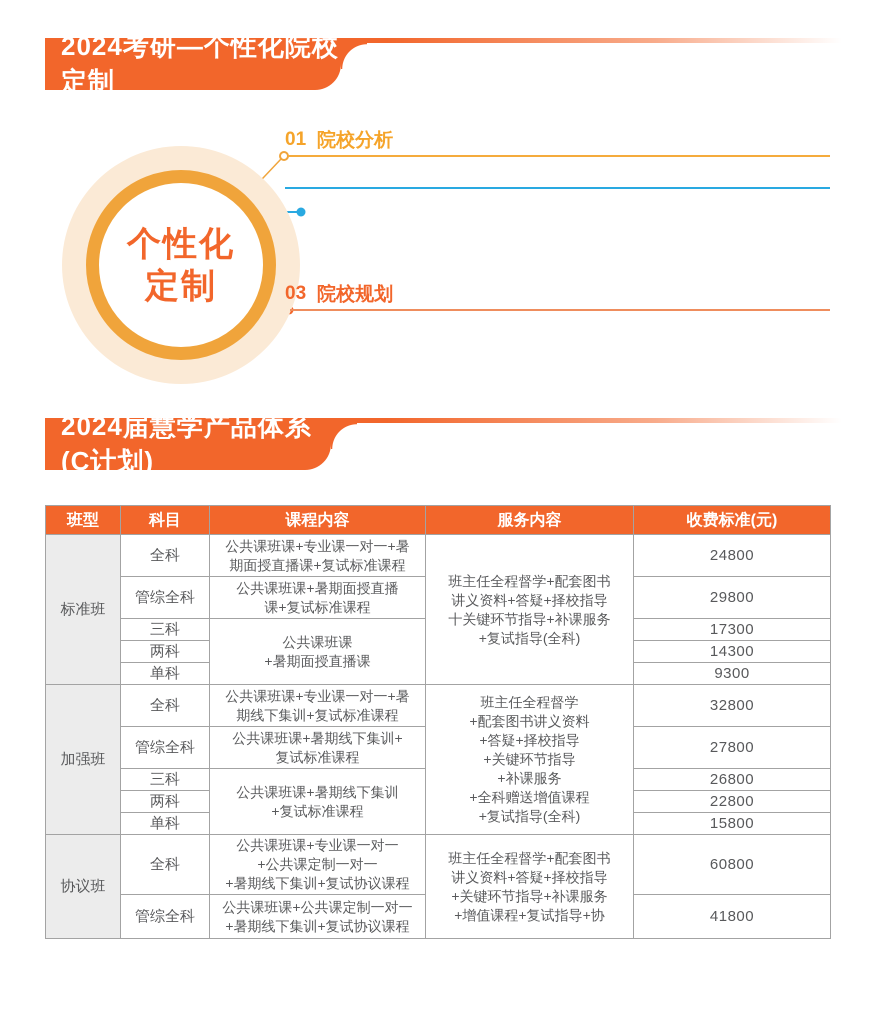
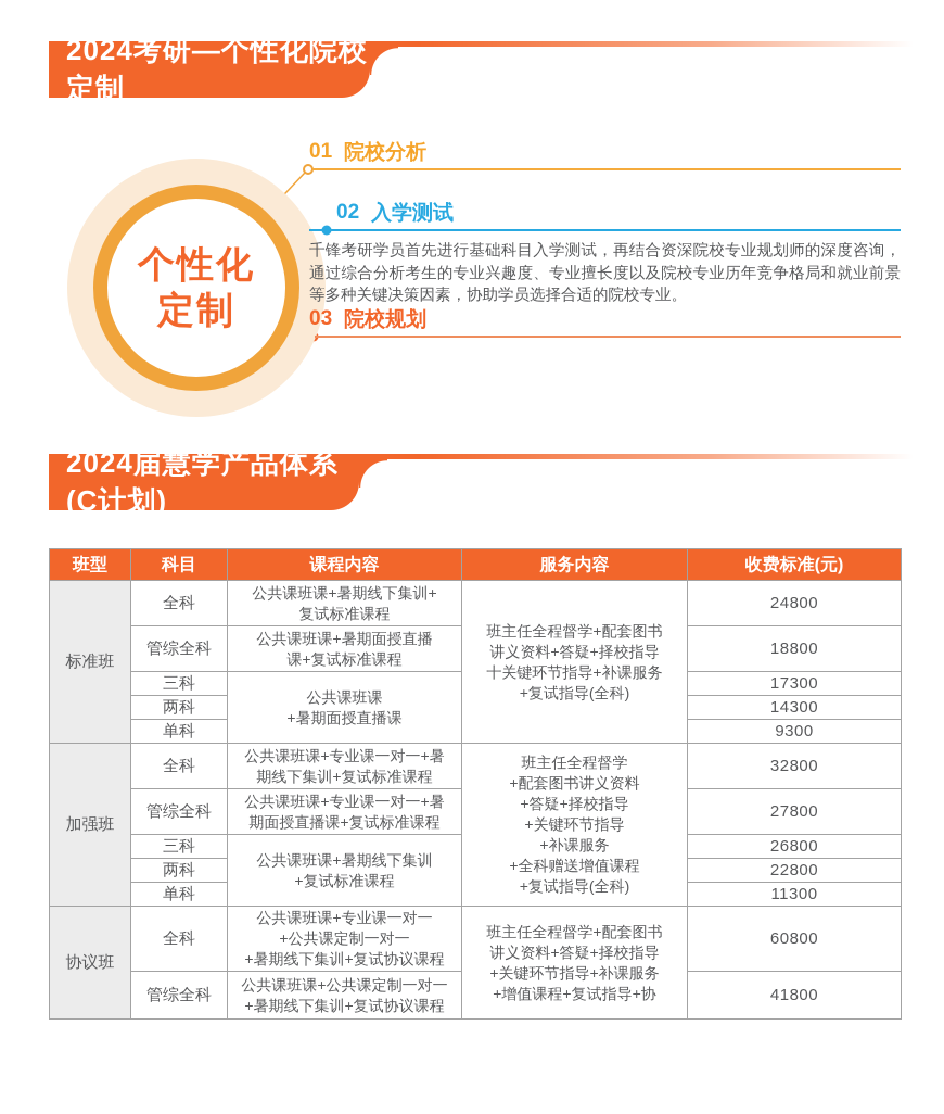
  2024考研—个性化院校定制
  个性化
  定制
  01
  院校分析
+ 02
+ 入学测试
+ 千锋考研学员首先进行基础科目入学测试，再结合资深院校专业规划师的深度咨询，通过综合分析考生的专业兴趣度、专业擅长度以及院校专业历年竞争格局和就业前景等多种关键决策因素，协助学员选择合适的院校专业。
  03
  院校规划
  2024届慧学产品体系(C计划)
  班型	科目	课程内容	服务内容	收费标准(元)
- 标准班	全科	公共课班课+专业课一对一+暑 期面授直播课+复试标准课程	班主任全程督学+配套图书 讲义资料+答疑+择校指导 十关键环节指导+补课服务 +复试指导(全科)	24800
+ 标准班	全科	公共课班课+暑期线下集训+ 复试标准课程	班主任全程督学+配套图书 讲义资料+答疑+择校指导 十关键环节指导+补课服务 +复试指导(全科)	24800
- 管综全科	公共课班课+暑期面授直播 课+复试标准课程	29800
+ 管综全科	公共课班课+暑期面授直播 课+复试标准课程	18800
  三科	公共课班课 +暑期面授直播课	17300
  两科	14300
  单科	9300
  加强班	全科	公共课班课+专业课一对一+暑 期线下集训+复试标准课程	班主任全程督学 +配套图书讲义资料 +答疑+择校指导 +关键环节指导 +补课服务 +全科赠送增值课程 +复试指导(全科)	32800
- 管综全科	公共课班课+暑期线下集训+ 复试标准课程	27800
+ 管综全科	公共课班课+专业课一对一+暑 期面授直播课+复试标准课程	27800
  三科	公共课班课+暑期线下集训 +复试标准课程	26800
  两科	22800
- 单科	15800
+ 单科	11300
  协议班	全科	公共课班课+专业课一对一 +公共课定制一对一 +暑期线下集训+复试协议课程	班主任全程督学+配套图书 讲义资料+答疑+择校指导 +关键环节指导+补课服务 +增值课程+复试指导+协	60800
  管综全科	公共课班课+公共课定制一对一 +暑期线下集训+复试协议课程	41800
